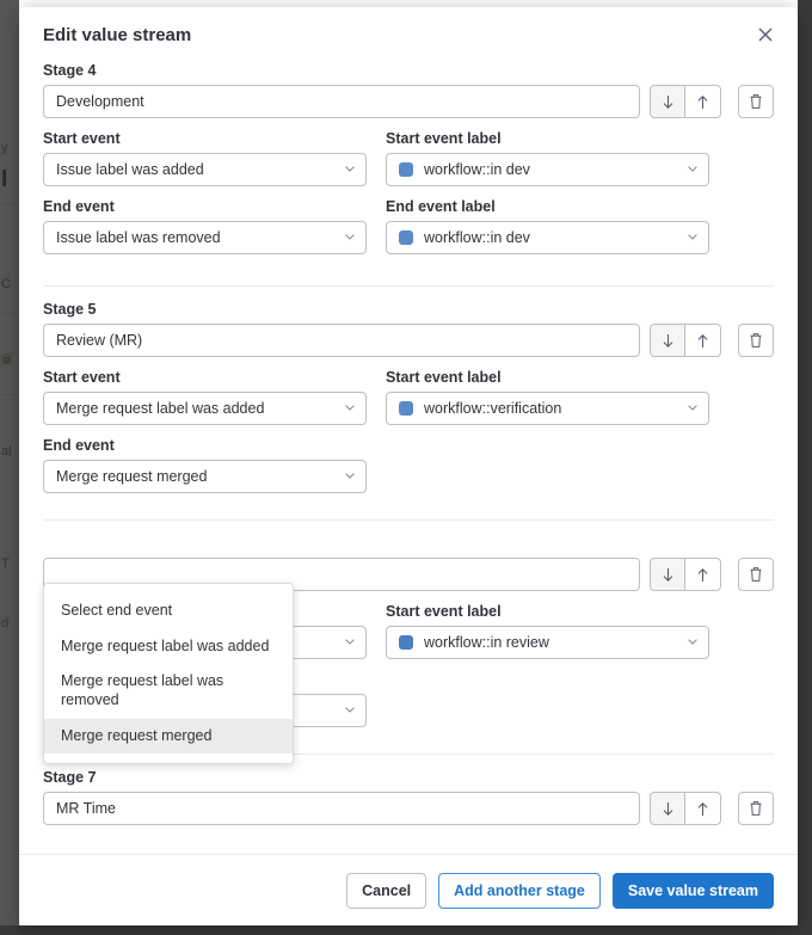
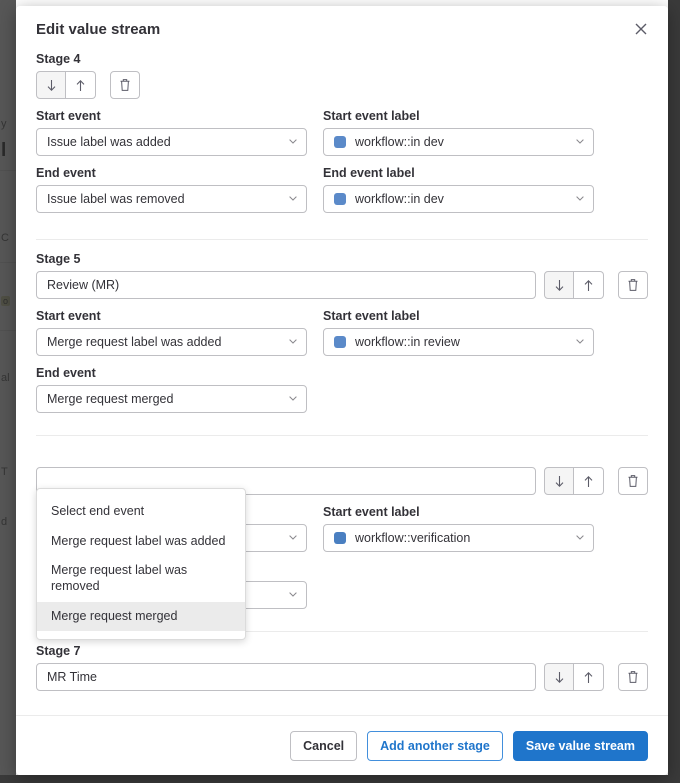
  y
  l
  C
  o
  al
  T
  d
  Edit value stream
  Stage 4
- Development
  Start event
  Issue label was added
  Start event label
  workflow::in dev
  End event
  Issue label was removed
  End event label
  workflow::in dev
  Stage 5
  Review (MR)
  Start event
  Merge request label was added
  Start event label
- workflow::verification
+ workflow::in review
  End event
  Merge request merged
  Start event label
- workflow::in review
+ workflow::verification
  Stage 7
  MR Time
  Select end event
  Merge request label was added
  Merge request label was removed
  Merge request merged
  Cancel
  Add another stage
  Save value stream
